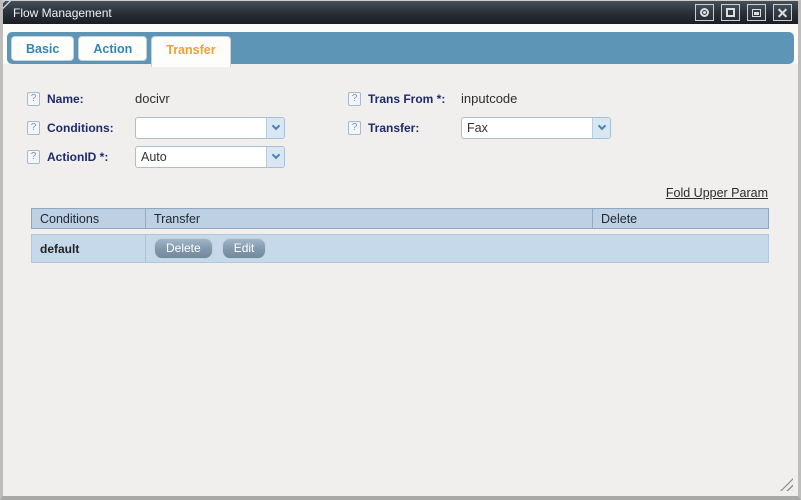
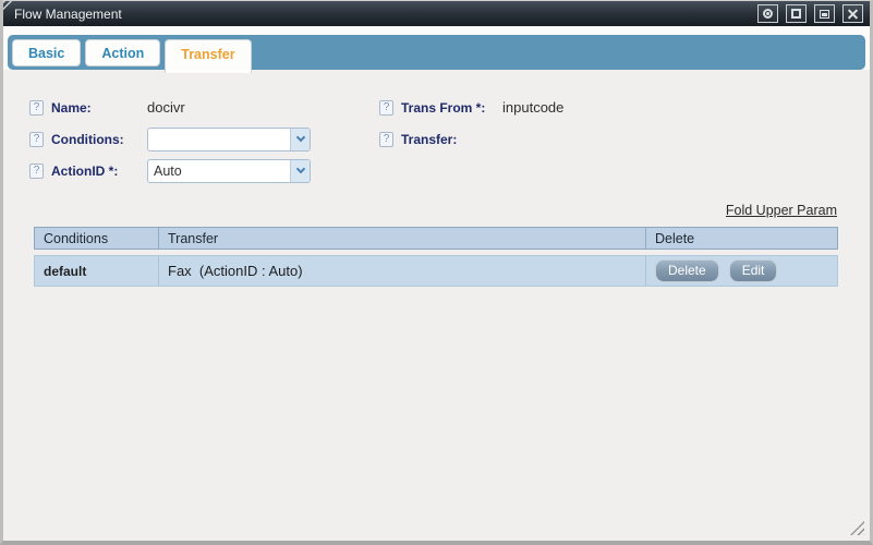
  Flow Management
  Basic
  Action
  Transfer
  ?
  Name:
  docivr
  ?
  Conditions:
  ?
  ActionID *:
  Auto
  ?
  Trans From *:
  inputcode
  ?
  Transfer:
- Fax
  Fold Upper Param
  Conditions
  Transfer
  Delete
  default
+ Fax (ActionID : Auto)
  Delete
  Edit
